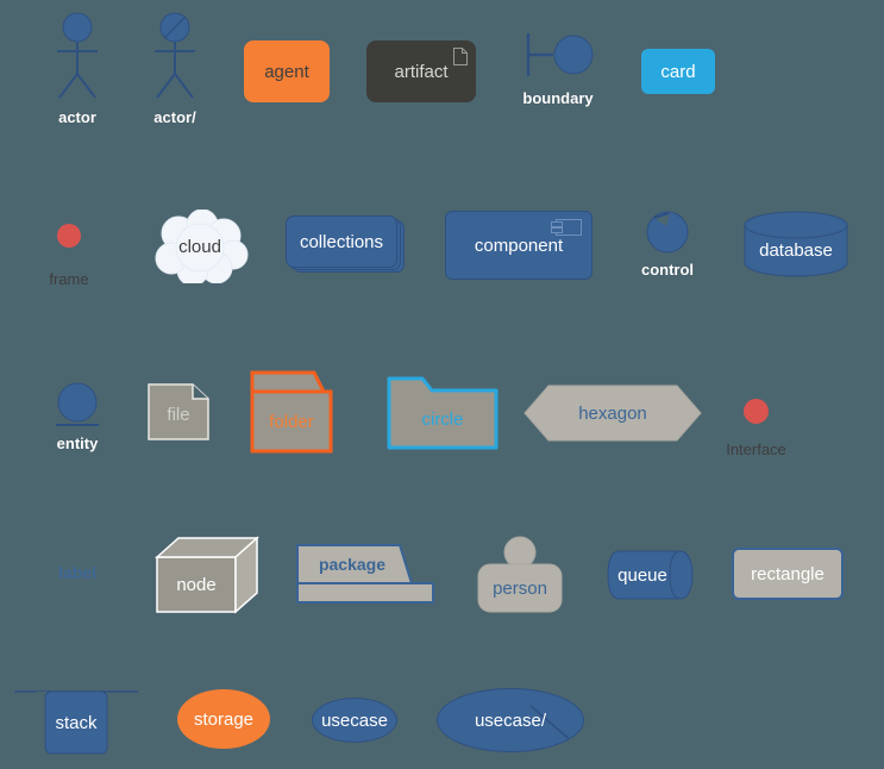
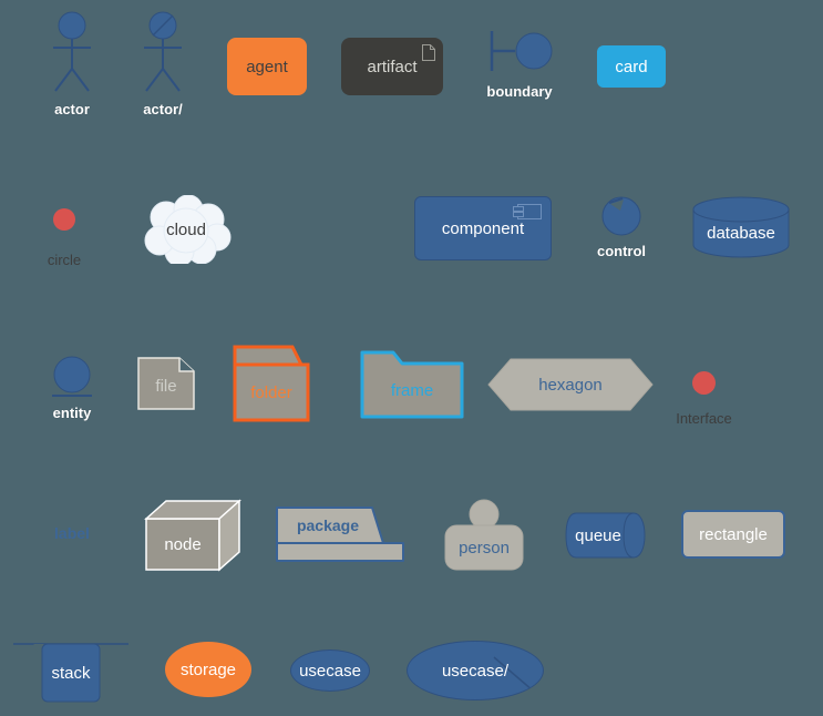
  actor
  actor/
  agent
  artifact
  boundary
  card
- frame
+ circle
  cloud
- collections
  component
  control
  database
  entity
  file
  folder
- circle
+ frame
  hexagon
  Interface
  label
  node
  package
  person
  queue
  rectangle
  stack
  storage
  usecase
  usecase/
